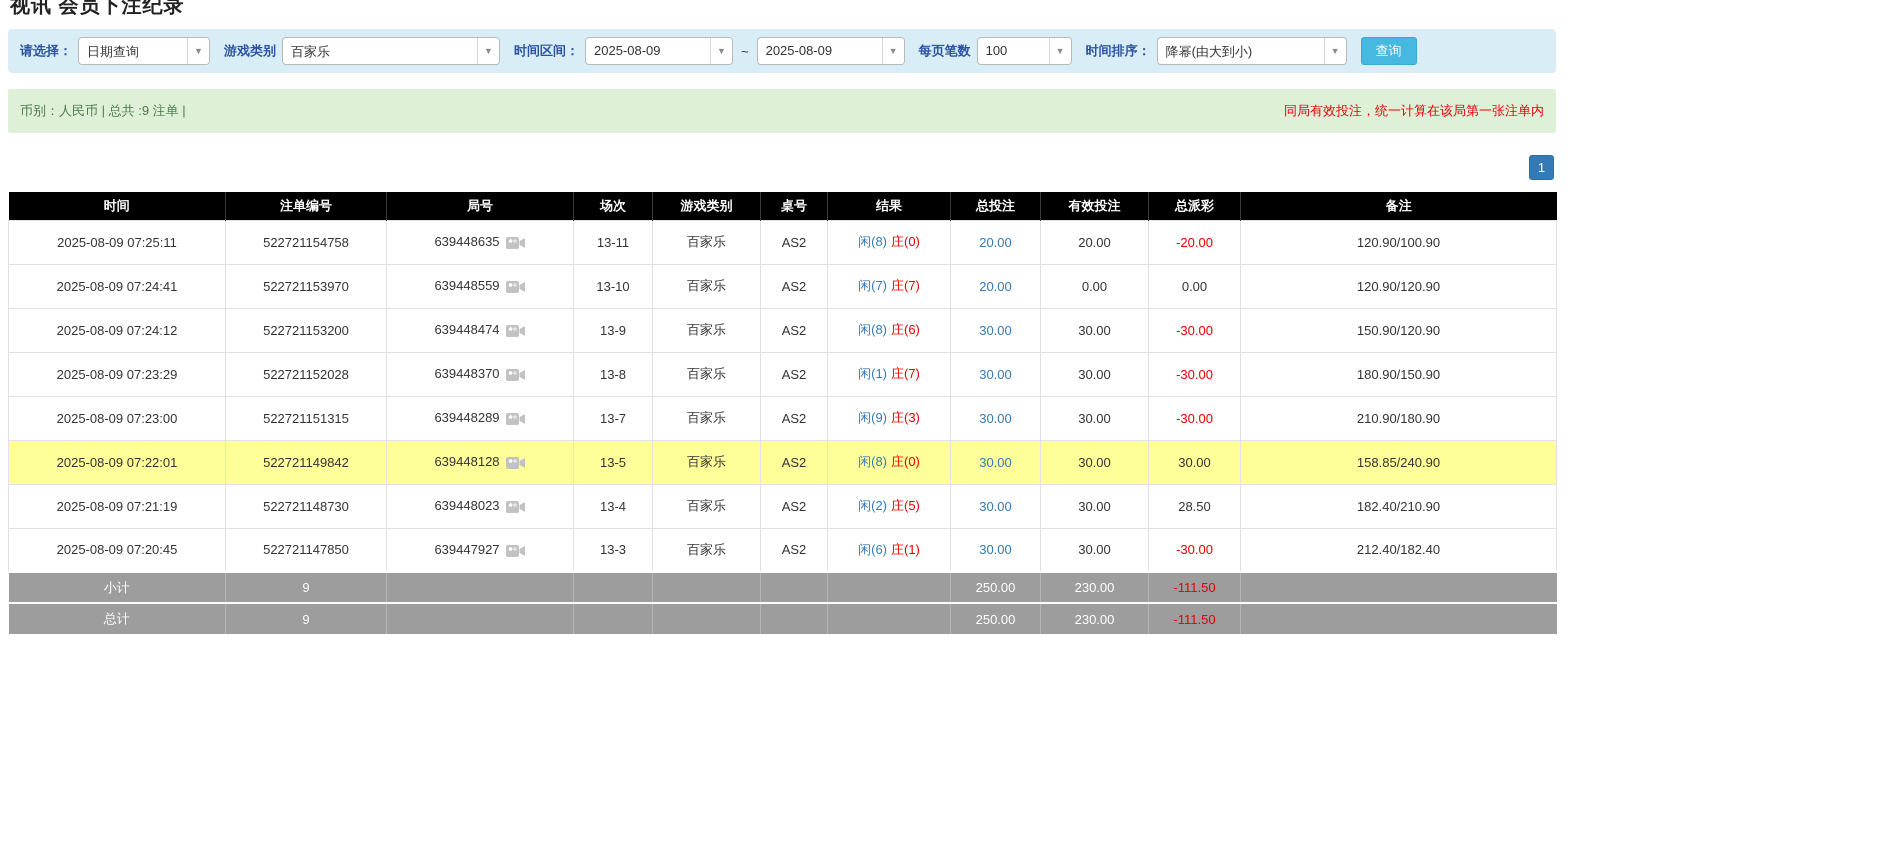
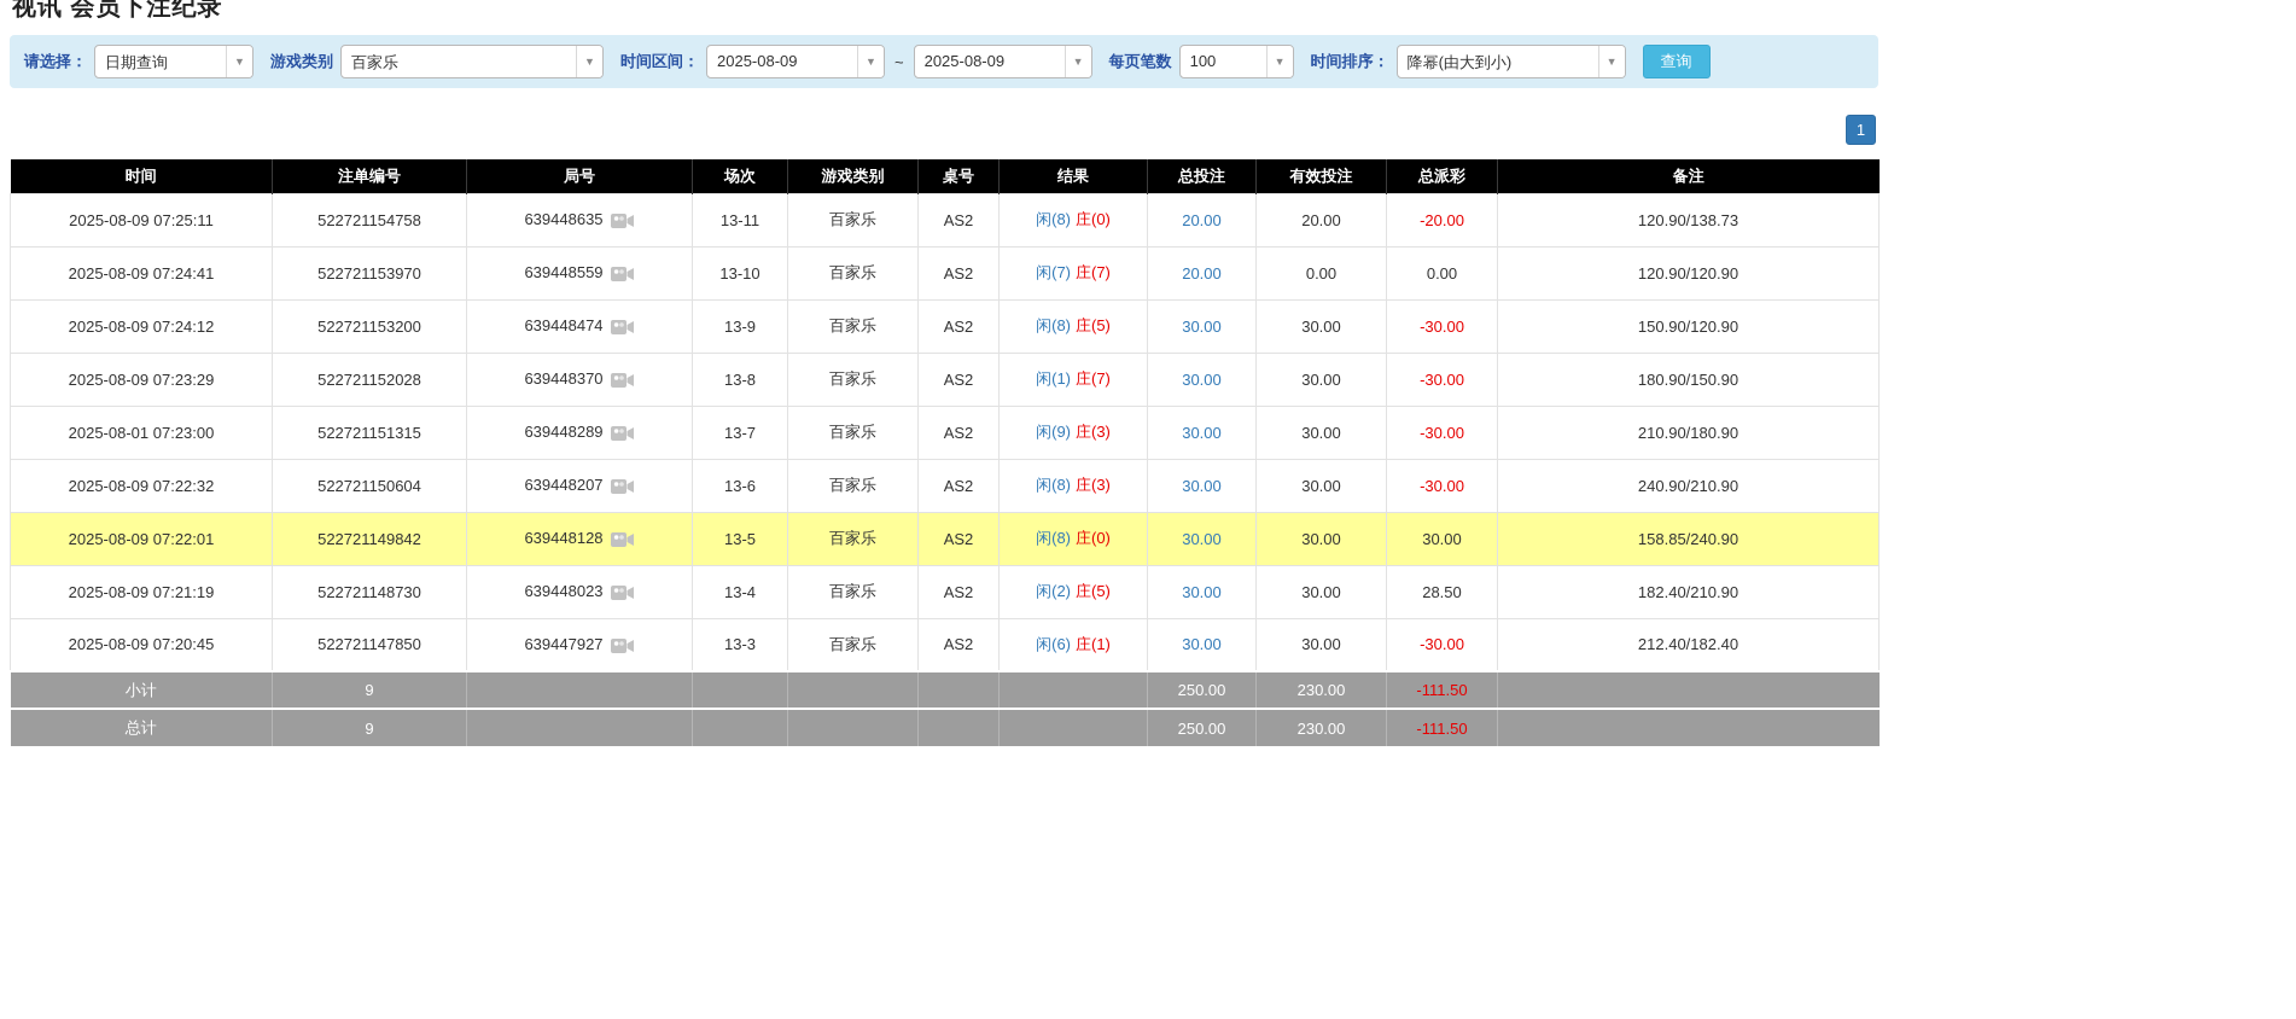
  视讯 会员下注纪录
  请选择：
  日期查询
  ▼
  游戏类别
  百家乐
  ▼
  时间区间：
  2025-08-09
  ▼
  ~
  2025-08-09
  ▼
  每页笔数
  100
  ▼
  时间排序：
  降幂(由大到小)
  ▼
  查询
- 币别：人民币 | 总共 :9 注单 |
- 同局有效投注，统一计算在该局第一张注单内
  1
  时间	注单编号	局号	场次	游戏类别	桌号	结果	总投注	有效投注	总派彩	备注
- 2025-08-09 07:25:11	522721154758	639448635	13-11	百家乐	AS2	闲(8) 庄(0)	20.00	20.00	-20.00	120.90/100.90
+ 2025-08-09 07:25:11	522721154758	639448635	13-11	百家乐	AS2	闲(8) 庄(0)	20.00	20.00	-20.00	120.90/138.73
  2025-08-09 07:24:41	522721153970	639448559	13-10	百家乐	AS2	闲(7) 庄(7)	20.00	0.00	0.00	120.90/120.90
- 2025-08-09 07:24:12	522721153200	639448474	13-9	百家乐	AS2	闲(8) 庄(6)	30.00	30.00	-30.00	150.90/120.90
+ 2025-08-09 07:24:12	522721153200	639448474	13-9	百家乐	AS2	闲(8) 庄(5)	30.00	30.00	-30.00	150.90/120.90
  2025-08-09 07:23:29	522721152028	639448370	13-8	百家乐	AS2	闲(1) 庄(7)	30.00	30.00	-30.00	180.90/150.90
- 2025-08-09 07:23:00	522721151315	639448289	13-7	百家乐	AS2	闲(9) 庄(3)	30.00	30.00	-30.00	210.90/180.90
+ 2025-08-01 07:23:00	522721151315	639448289	13-7	百家乐	AS2	闲(9) 庄(3)	30.00	30.00	-30.00	210.90/180.90
+ 2025-08-09 07:22:32	522721150604	639448207	13-6	百家乐	AS2	闲(8) 庄(3)	30.00	30.00	-30.00	240.90/210.90
  2025-08-09 07:22:01	522721149842	639448128	13-5	百家乐	AS2	闲(8) 庄(0)	30.00	30.00	30.00	158.85/240.90
  2025-08-09 07:21:19	522721148730	639448023	13-4	百家乐	AS2	闲(2) 庄(5)	30.00	30.00	28.50	182.40/210.90
  2025-08-09 07:20:45	522721147850	639447927	13-3	百家乐	AS2	闲(6) 庄(1)	30.00	30.00	-30.00	212.40/182.40
  小计	9						250.00	230.00	-111.50
  总计	9						250.00	230.00	-111.50
